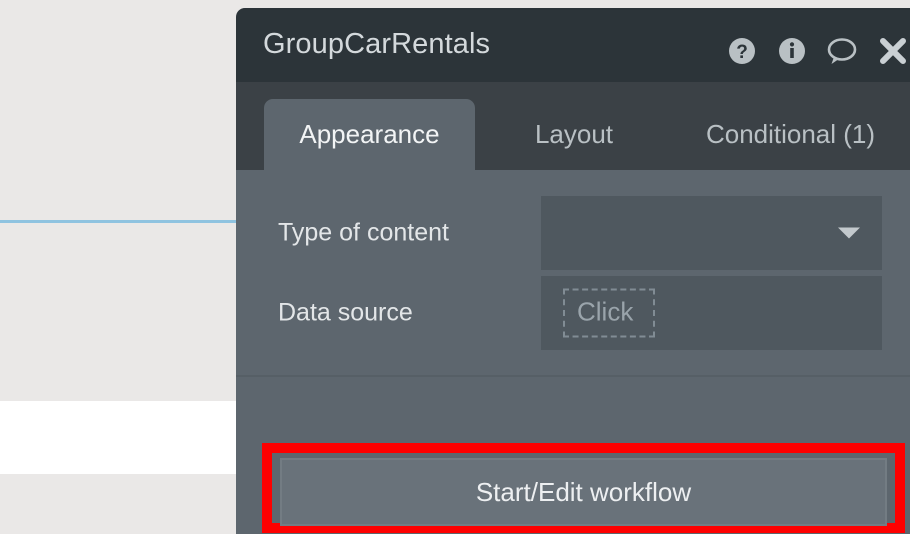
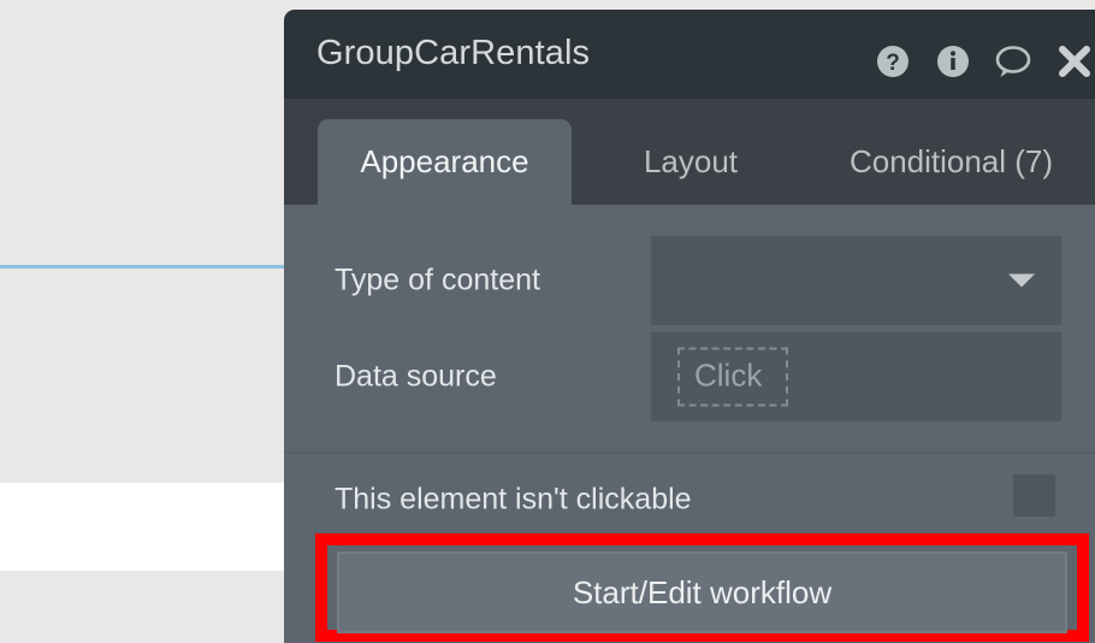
  GroupCarRentals
  ?
  Appearance
  Layout
- Conditional (1)
+ Conditional (7)
  Type of content
  Data source
  Click
+ This element isn't clickable
  Start/Edit workflow
